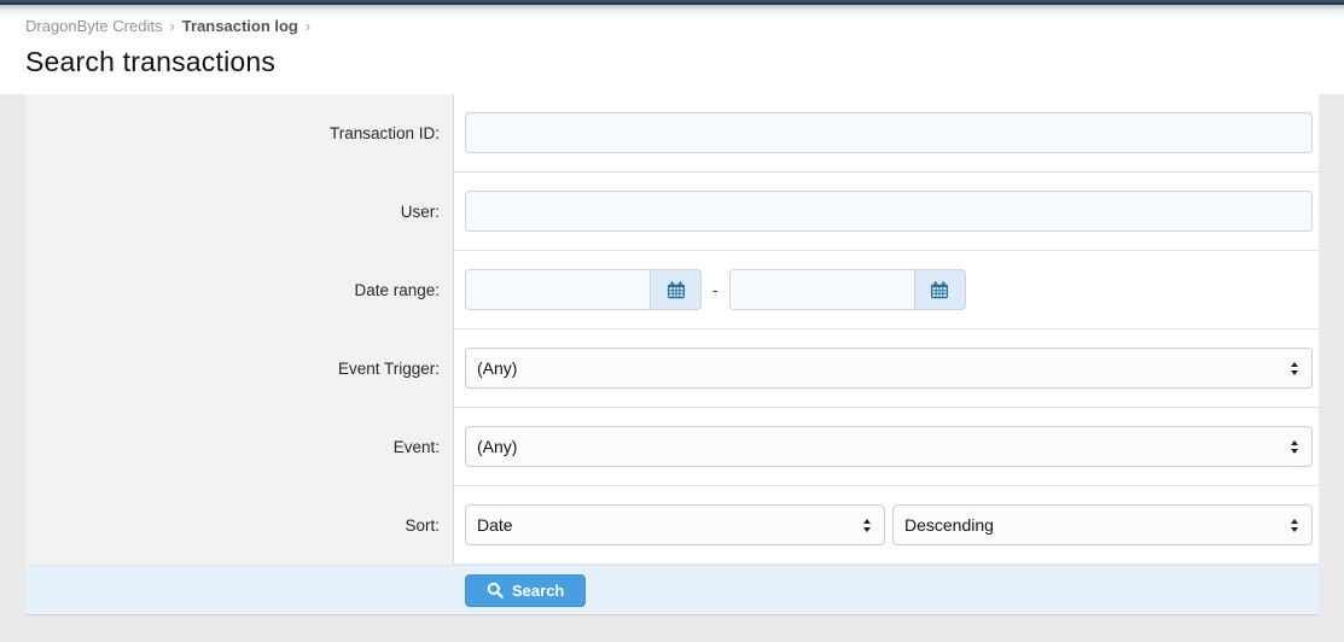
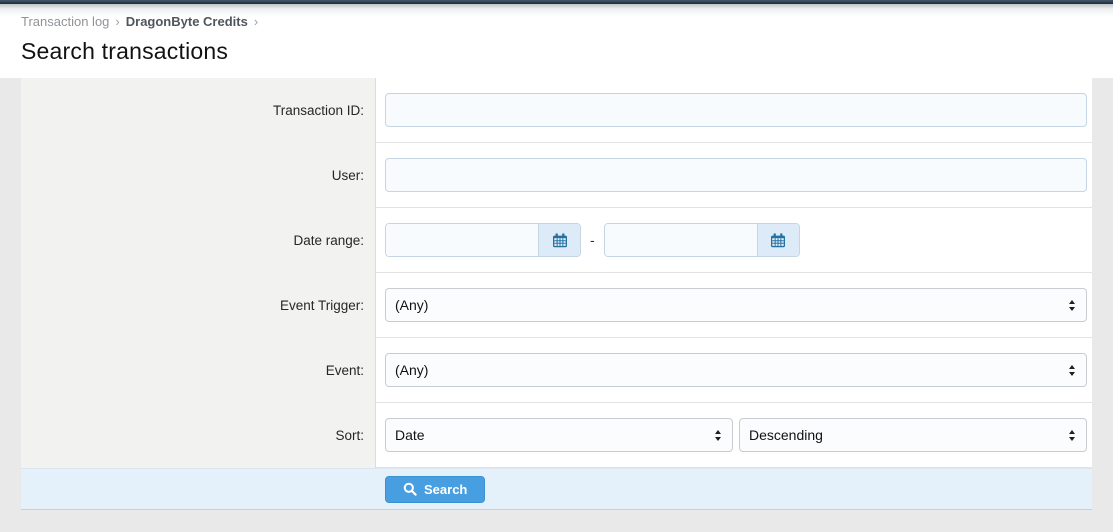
- DragonByte Credits
+ Transaction log
  ›
- Transaction log
+ DragonByte Credits
  ›
  Search transactions
  Transaction ID:
  User:
  Date range:
  -
  Event Trigger:
  (Any)
  Event:
  (Any)
  Sort:
  Date
  Descending
  Search
